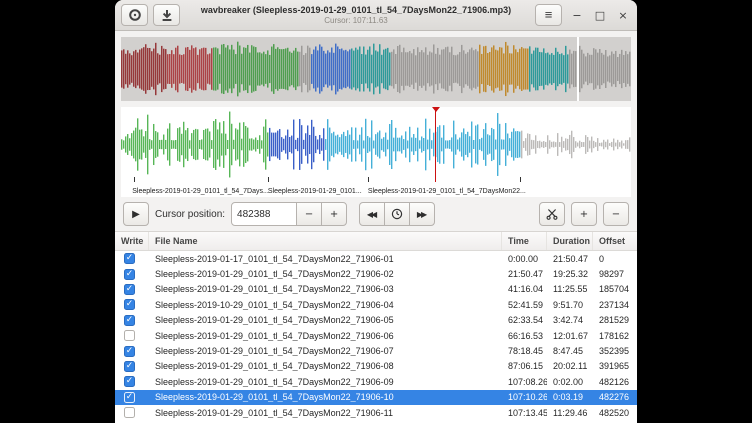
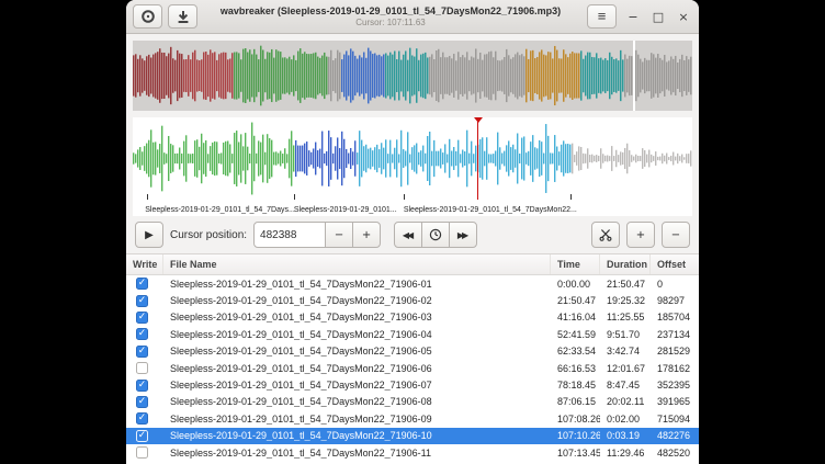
  wavbreaker (Sleepless-2019-01-29_0101_tl_54_7DaysMon22_71906.mp3)
  Cursor: 107:11.63
  ≡
  −
  □
  ×
  ▶
  Cursor position:
  482388
  −
  +
  ◀◀
  ▶▶
  +
  −
  Write
  File Name
  Time
  Duration
  Offset
  ✓
- Sleepless-2019-01-17_0101_tl_54_7DaysMon22_71906-01
+ Sleepless-2019-01-29_0101_tl_54_7DaysMon22_71906-01
  0:00.00
  21:50.47
  0
  ✓
  Sleepless-2019-01-29_0101_tl_54_7DaysMon22_71906-02
  21:50.47
  19:25.32
  98297
  ✓
  Sleepless-2019-01-29_0101_tl_54_7DaysMon22_71906-03
  41:16.04
  11:25.55
  185704
  ✓
- Sleepless-2019-10-29_0101_tl_54_7DaysMon22_71906-04
+ Sleepless-2019-01-29_0101_tl_54_7DaysMon22_71906-04
  52:41.59
  9:51.70
  237134
  ✓
  Sleepless-2019-01-29_0101_tl_54_7DaysMon22_71906-05
  62:33.54
  3:42.74
  281529
  Sleepless-2019-01-29_0101_tl_54_7DaysMon22_71906-06
  66:16.53
  12:01.67
  178162
  ✓
  Sleepless-2019-01-29_0101_tl_54_7DaysMon22_71906-07
  78:18.45
  8:47.45
  352395
  ✓
  Sleepless-2019-01-29_0101_tl_54_7DaysMon22_71906-08
  87:06.15
  20:02.11
  391965
  ✓
  Sleepless-2019-01-29_0101_tl_54_7DaysMon22_71906-09
  107:08.26
  0:02.00
- 482126
+ 715094
  ✓
  Sleepless-2019-01-29_0101_tl_54_7DaysMon22_71906-10
  107:10.26
  0:03.19
  482276
  Sleepless-2019-01-29_0101_tl_54_7DaysMon22_71906-11
  107:13.45
  11:29.46
  482520
